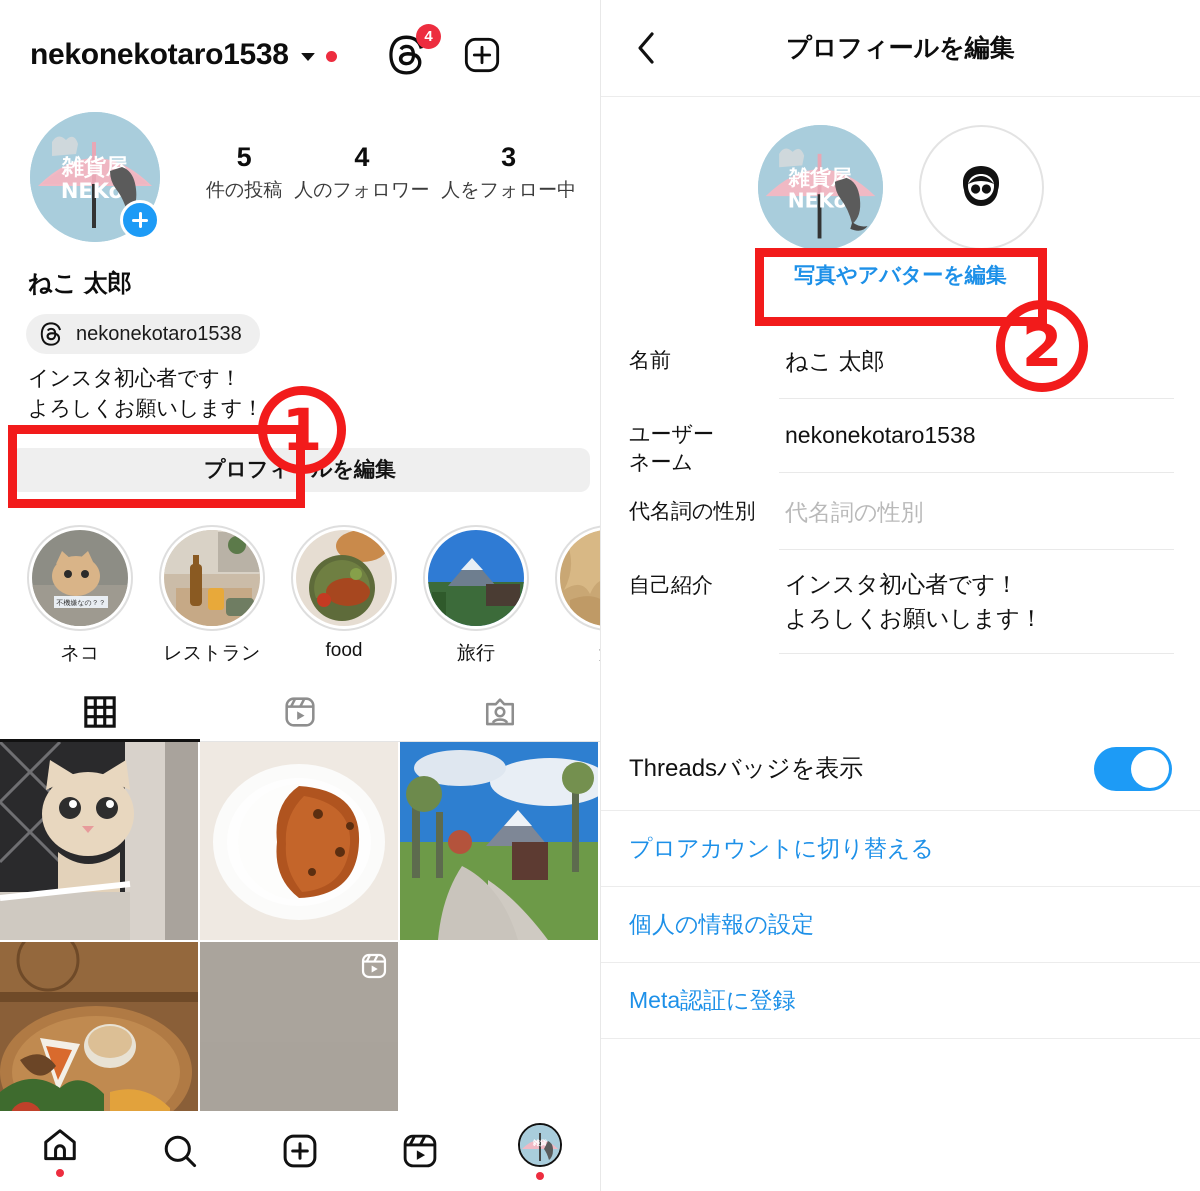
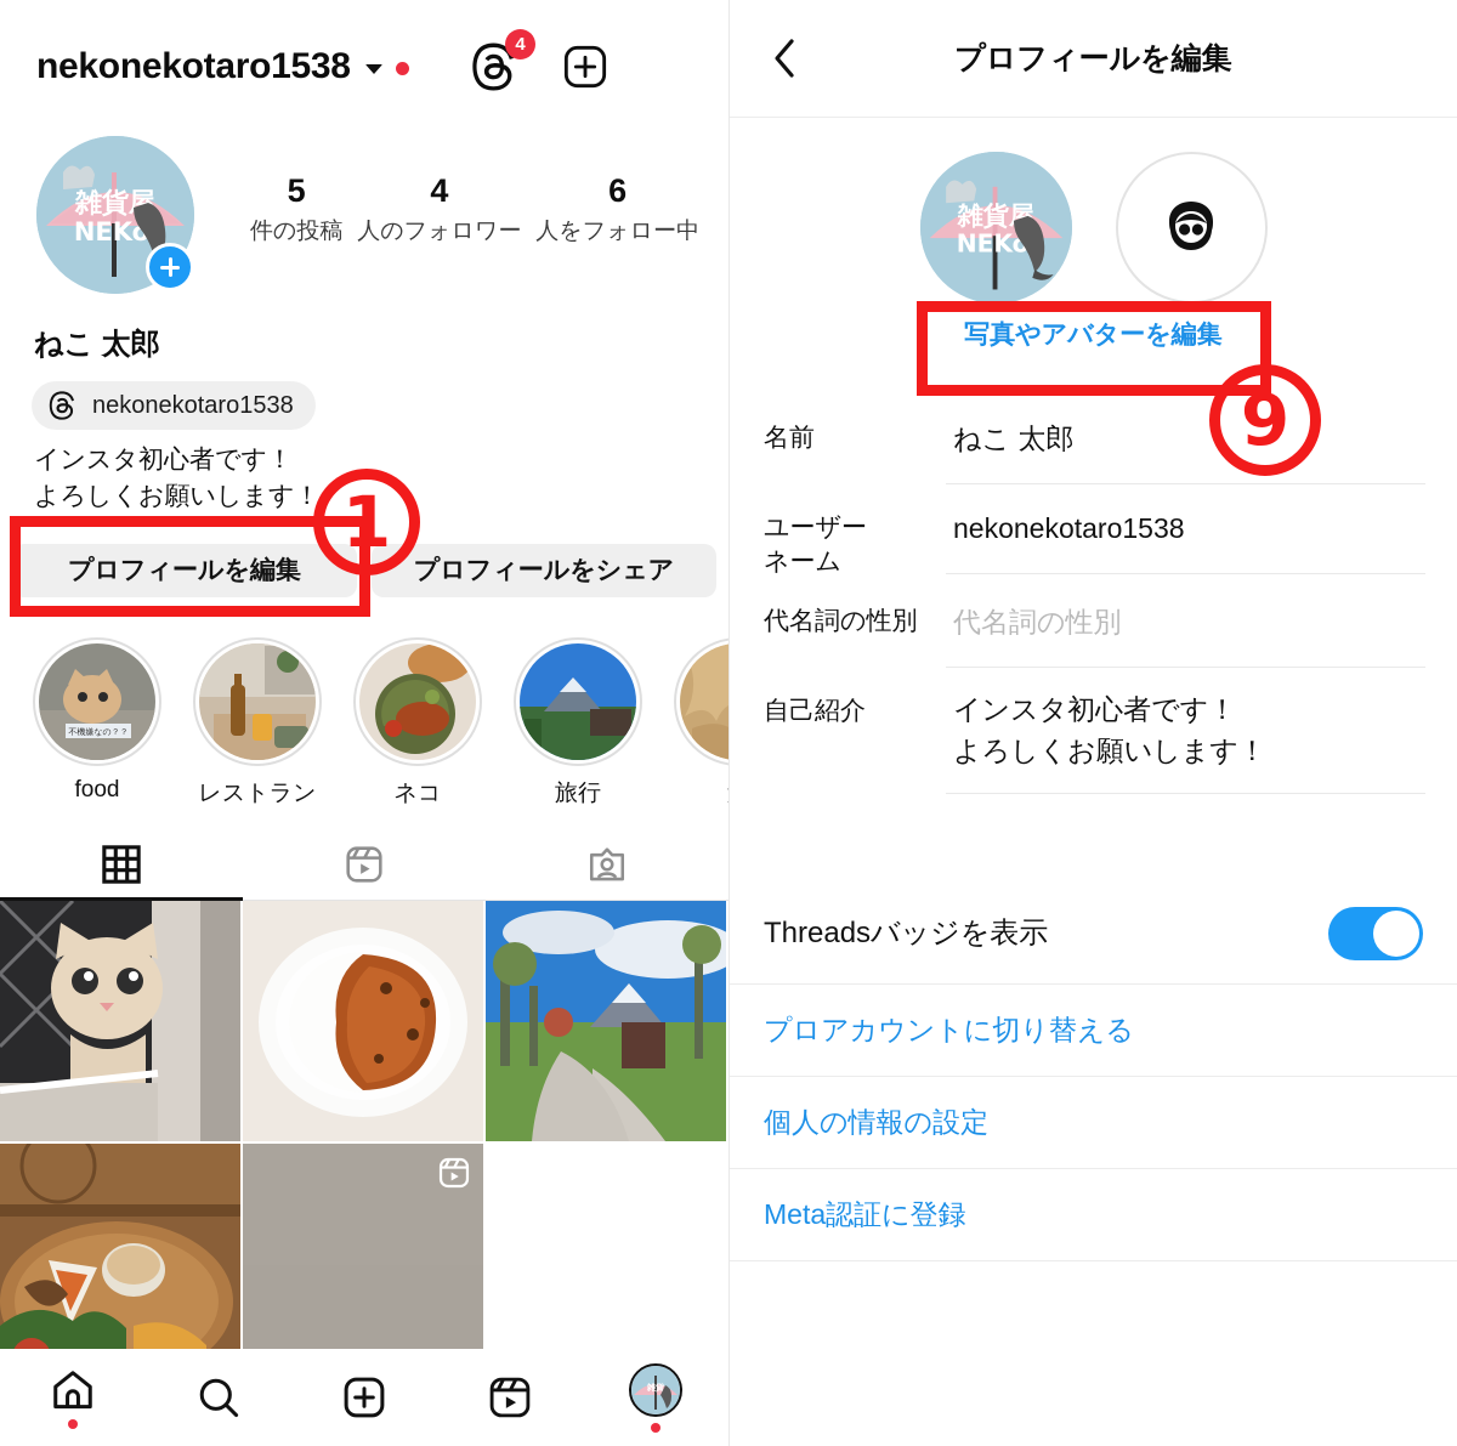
  nekonekotaro1538
  4
  雑貨屋
  NEKo
  5
  件の投稿
  4
  人のフォロワー
- 3
+ 6
  人をフォロー中
  ねこ 太郎
  nekonekotaro1538
  インスタ初心者です！
  よろしくお願いします！
  プロフィールを編集
+ プロフィールをシェア
  不機嫌なの？？
- ネコ
+ food
  レストラン
- food
+ ネコ
  旅行
  雑貨
  プロフィールを編集
  雑貨屋
  NEKo
  写真やアバターを編集
  名前
  ねこ 太郎
  ユーザー
  ネーム
  nekonekotaro1538
  代名詞の性別
  代名詞の性別
  自己紹介
  インスタ初心者です！
  よろしくお願いします！
  Threadsバッジを表示
  プロアカウントに切り替える
  個人の情報の設定
  Meta認証に登録
  1
- 2
+ 9
